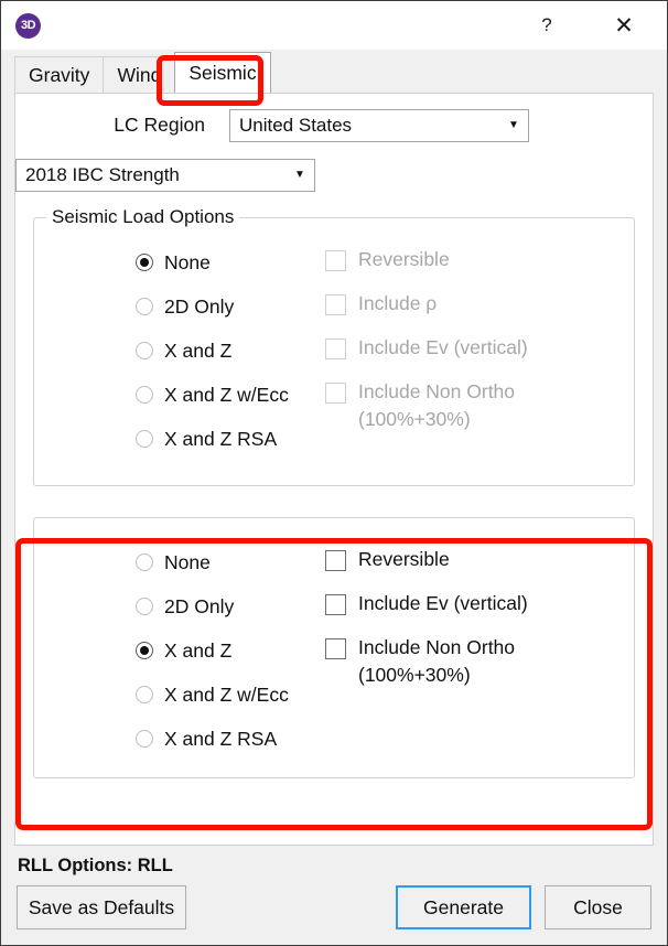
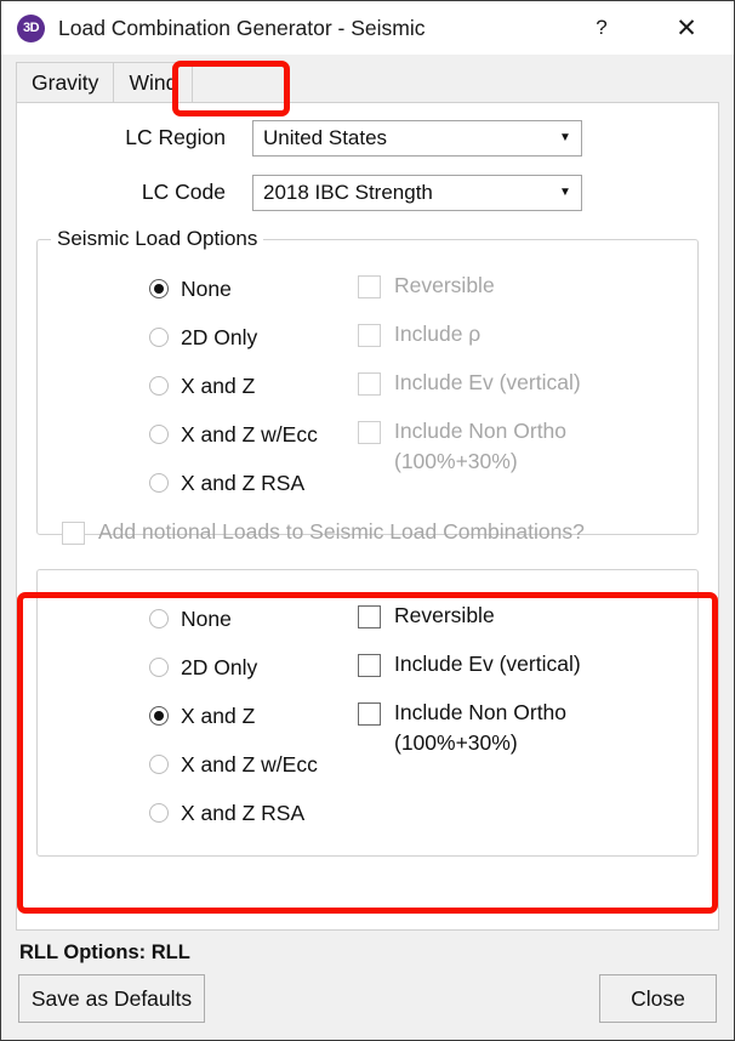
  3D
+ Load Combination Generator - Seismic
  ?
  ✕
  Gravity
  Wind
- Seismic
  LC Region
  United States
  ▼
+ LC Code
  2018 IBC Strength
  ▼
  Seismic Load Options
  None
  2D Only
  X and Z
  X and Z w/Ecc
  X and Z RSA
  Reversible
  Include ρ
  Include Ev (vertical)
  Include Non Ortho
  (100%+30%)
+ Add notional Loads to Seismic Load Combinations?
  None
  2D Only
  X and Z
  X and Z w/Ecc
  X and Z RSA
  Reversible
  Include Ev (vertical)
  Include Non Ortho
  (100%+30%)
  RLL Options: RLL
  Save as Defaults
- Generate
  Close
